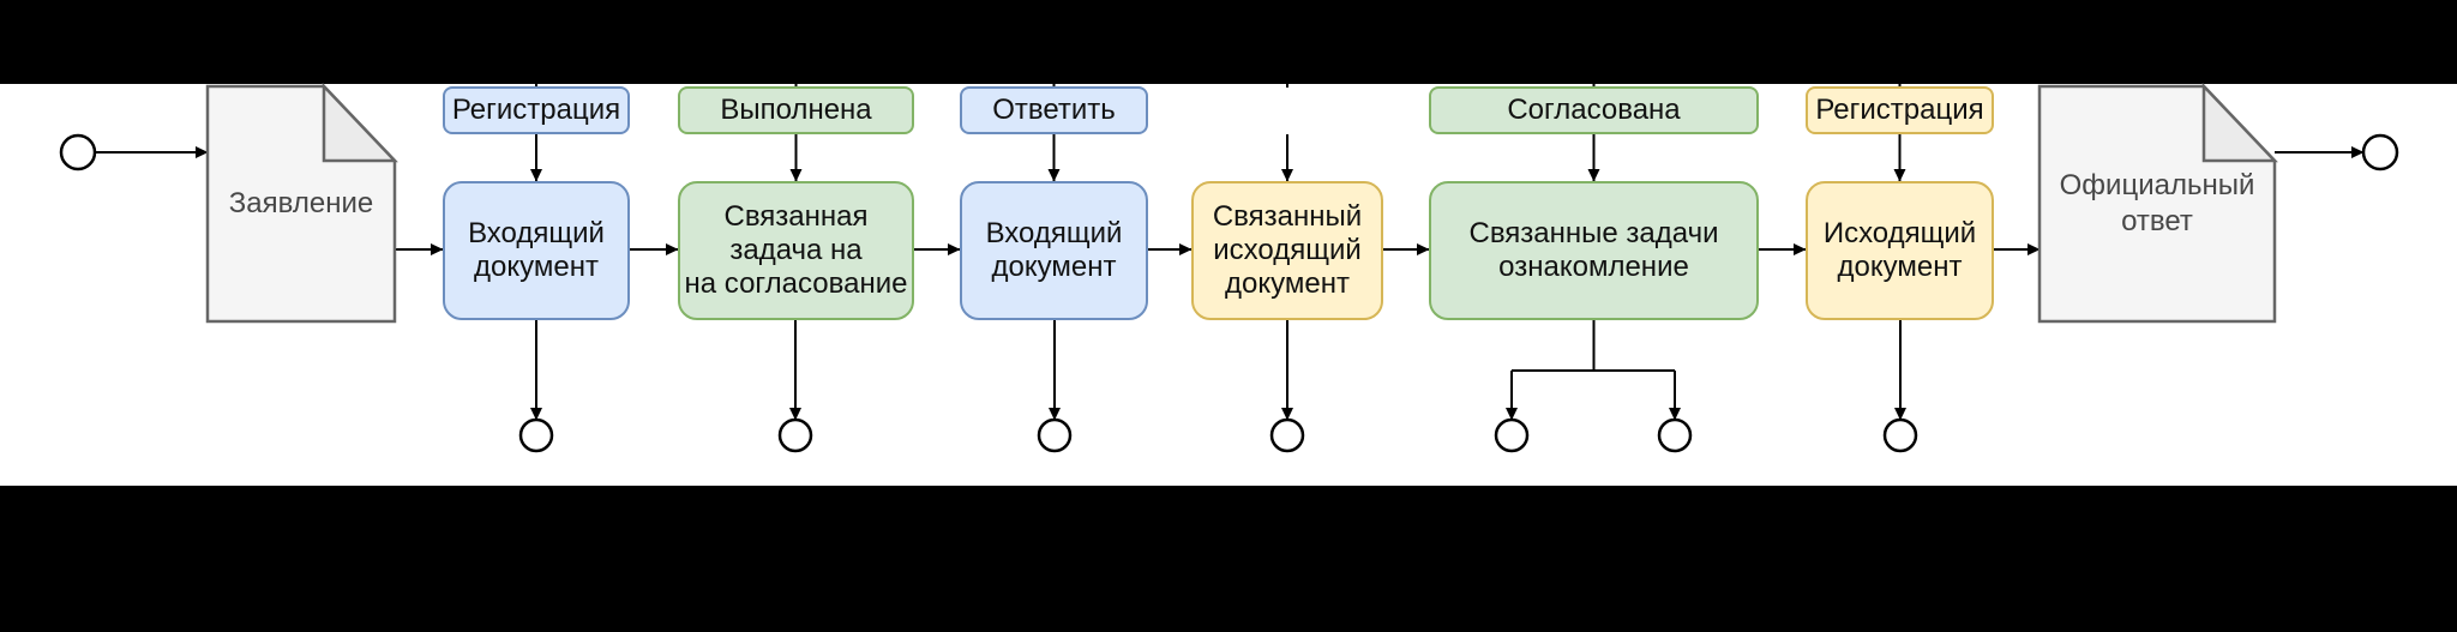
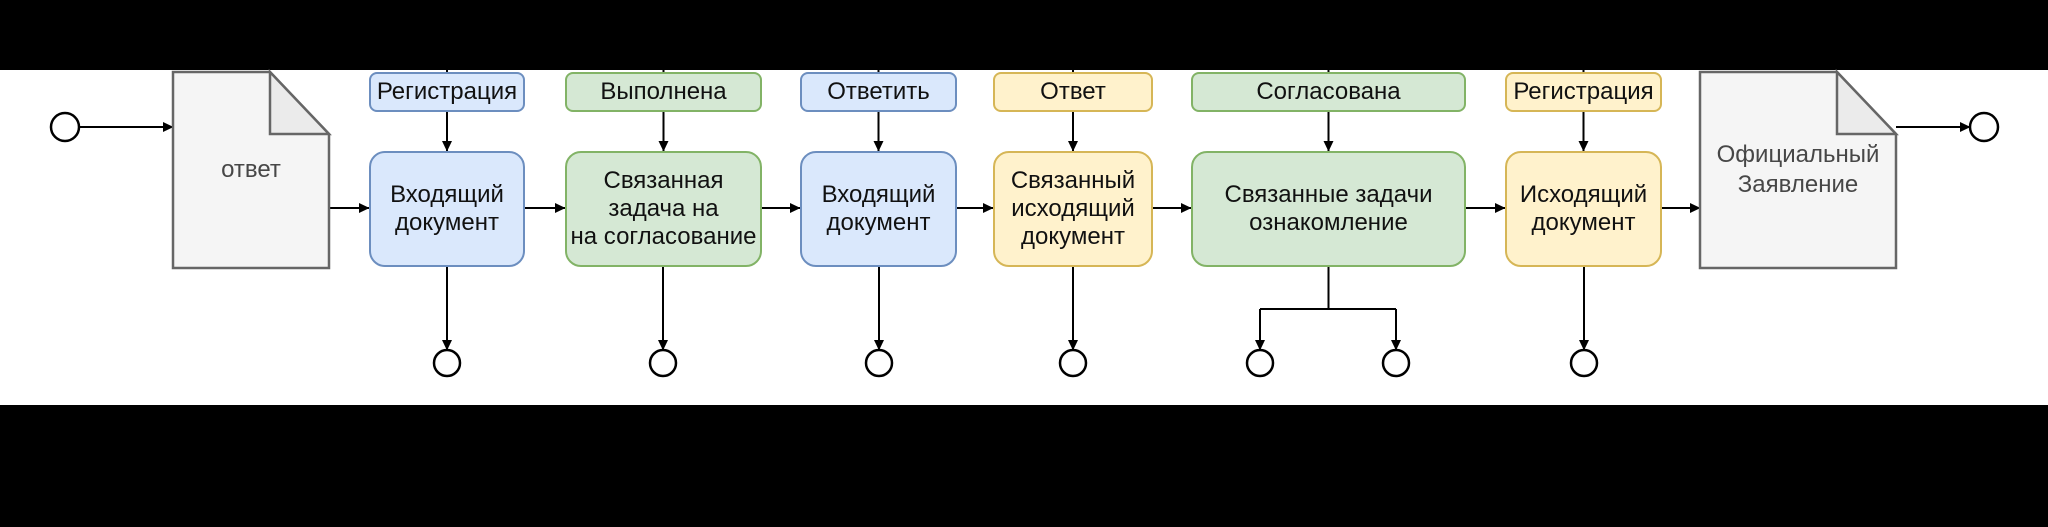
- Заявление
+ ответ
  Официальный
- ответ
+ Заявление
  Регистрация
  Выполнена
  Ответить
+ Ответ
  Согласована
  Регистрация
  Входящий
  документ
  Связанная
  задача на
  на согласование
  Входящий
  документ
  Связанный
  исходящий
  документ
  Связанные задачи
  ознакомление
  Исходящий
  документ
